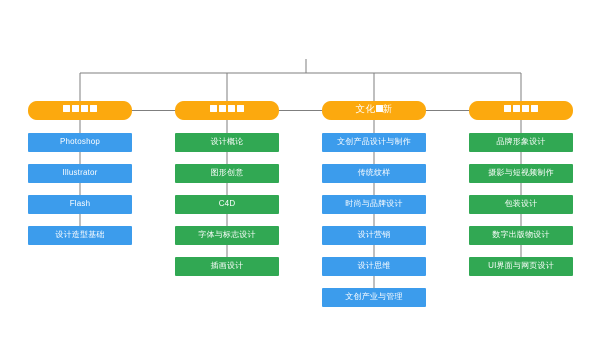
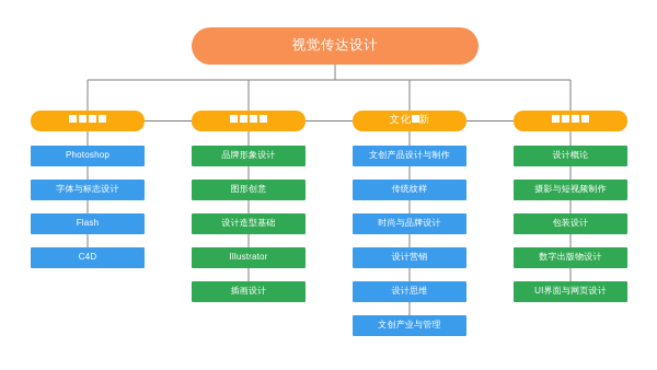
+ 视觉传达设计
  Photoshop
- Illustrator
+ 字体与标志设计
  Flash
- 设计造型基础
+ C4D
- 设计概论
+ 品牌形象设计
  图形创意
- C4D
+ 设计造型基础
- 字体与标志设计
+ Illustrator
  插画设计
  文化 新
  文创产品设计与制作
  传统纹样
  时尚与品牌设计
  设计营销
  设计思维
  文创产业与管理
- 品牌形象设计
+ 设计概论
  摄影与短视频制作
  包装设计
  数字出版物设计
  UI界面与网页设计
